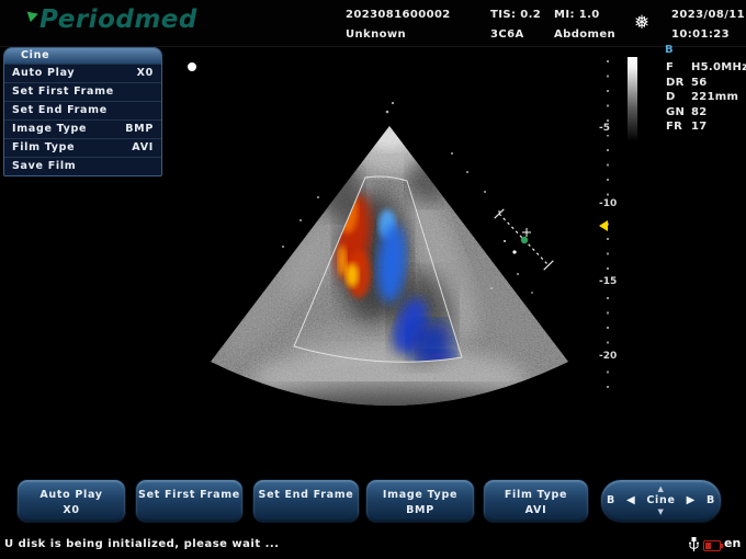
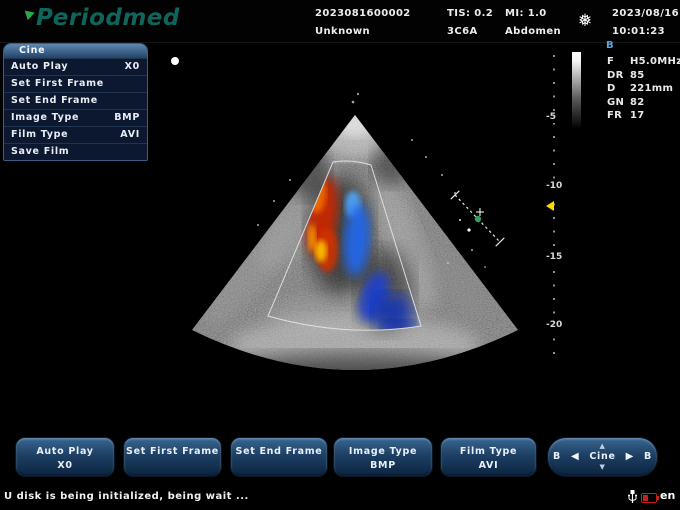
  Periodmed
  2023081600002
  Unknown
  TIS: 0.2
  3C6A
  MI: 1.0
  Abdomen
  ❅
- 2023/08/11
+ 2023/08/16
  10:01:23
  Cine
  Auto Play
  X0
  Set First Frame
  Set End Frame
  Image Type
  BMP
  Film Type
  AVI
  Save Film
  B
  F H5.0MHz
- DR 56
+ DR 85
  D 221mm
  GN 82
  FR 17
  -5
  -10
  -15
  -20
  Auto Play
  X0
  Set First Frame
  Set End Frame
  Image Type
  BMP
  Film Type
  AVI
  ▲
  B
  ◀
  Cine
  ▶
  B
  ▼
- U disk is being initialized, please wait ...
+ U disk is being initialized, being wait ...
  en
